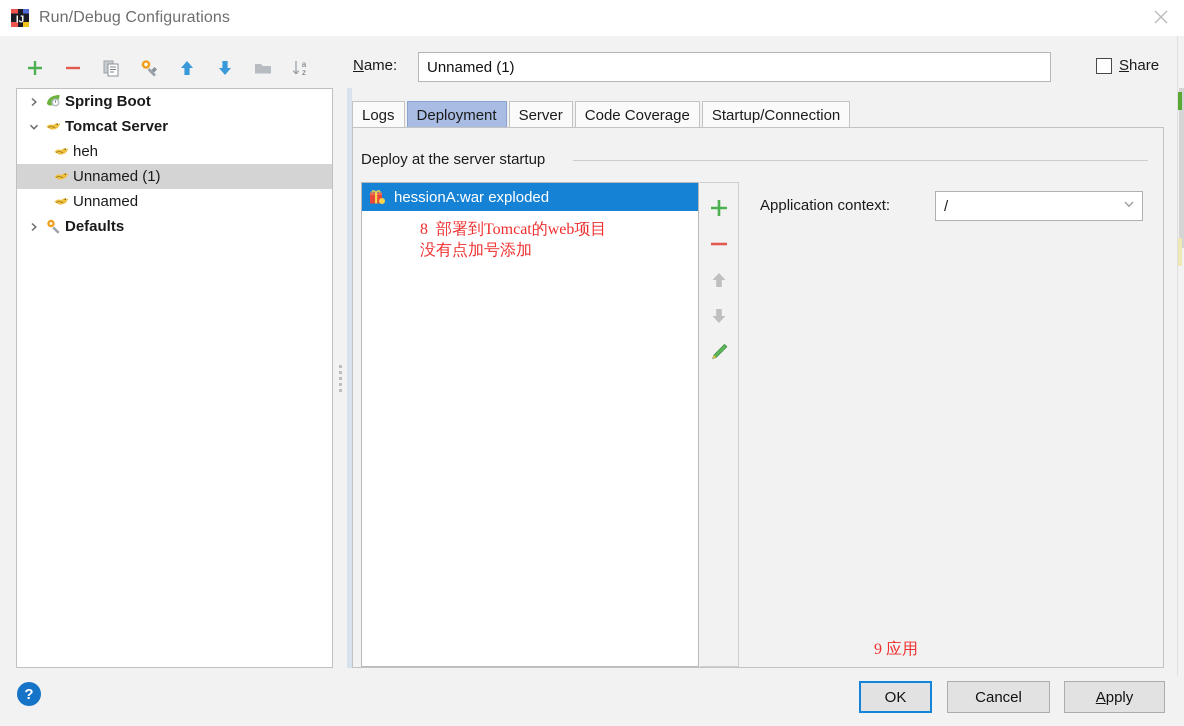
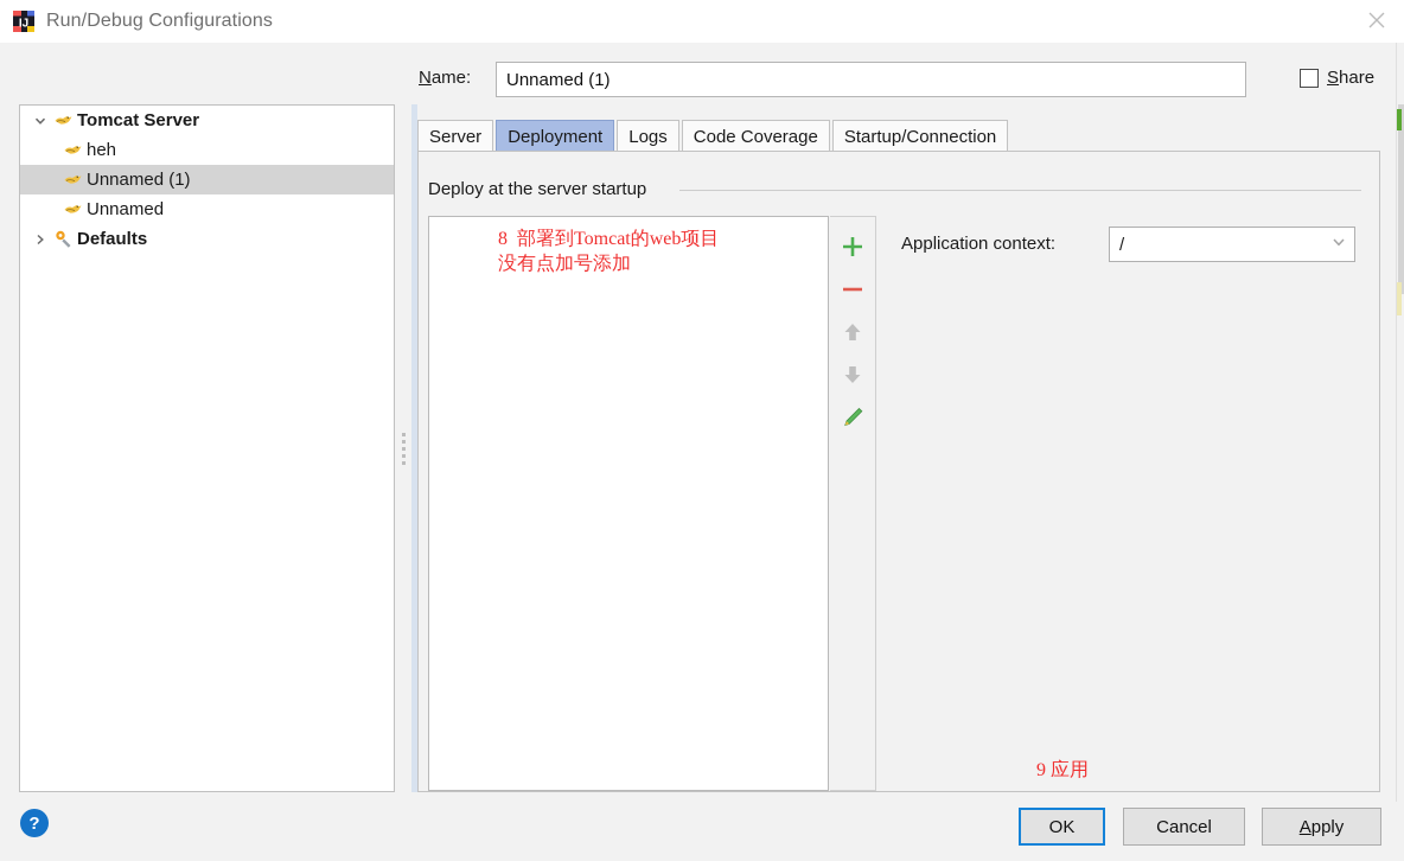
  IJ
  Run/Debug Configurations
- a
- z
- Spring Boot
  Tomcat Server
  heh
  Unnamed (1)
  Unnamed
  Defaults
  ?
  Name:
  Unnamed (1)
  Share
- Logs
+ Server
  Deployment
- Server
+ Logs
  Code Coverage
  Startup/Connection
  Deploy at the server startup
- hessionA:war exploded
  8 部署到Tomcat的web项目
  没有点加号添加
  Application context:
  /
  9 应用
  OK
  Cancel
  A
  pply
